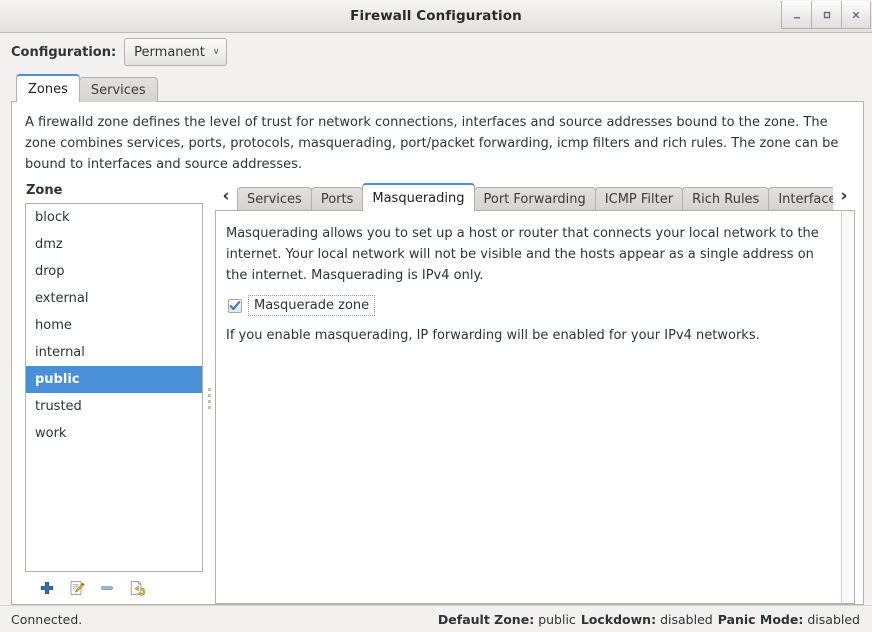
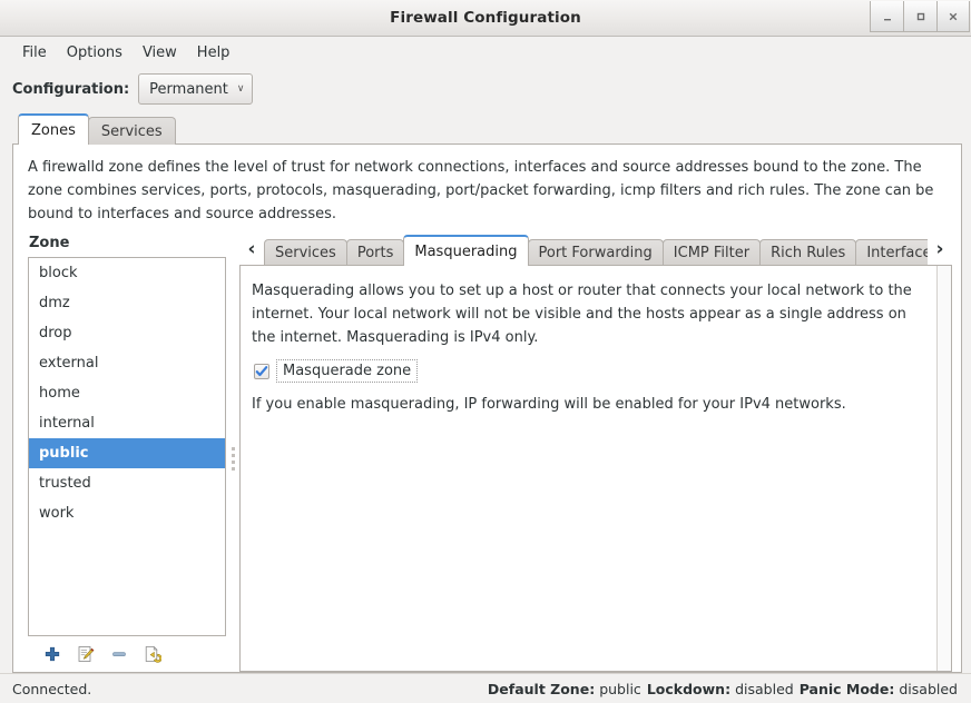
  Firewall Configuration
+ File
+ Options
+ View
+ Help
  Configuration:
  Permanent
  ∨
  Zones
  Services
  A firewalld zone defines the level of trust for network connections, interfaces and source addresses bound to the zone. The zone combines services, ports, protocols, masquerading, port/packet forwarding, icmp filters and rich rules. The zone can be bound to interfaces and source addresses.
  Zone
  block
  dmz
  drop
  external
  home
  internal
  public
  trusted
  work
  ‹
  Services
  Ports
  Masquerading
  Port Forwarding
  ICMP Filter
  Rich Rules
  Interface
  ›
  Masquerading allows you to set up a host or router that connects your local network to the internet. Your local network will not be visible and the hosts appear as a single address on the internet. Masquerading is IPv4 only.
  Masquerade zone
  If you enable masquerading, IP forwarding will be enabled for your IPv4 networks.
  Connected.
  Default Zone:
  public
  Lockdown:
  disabled
  Panic Mode:
  disabled
